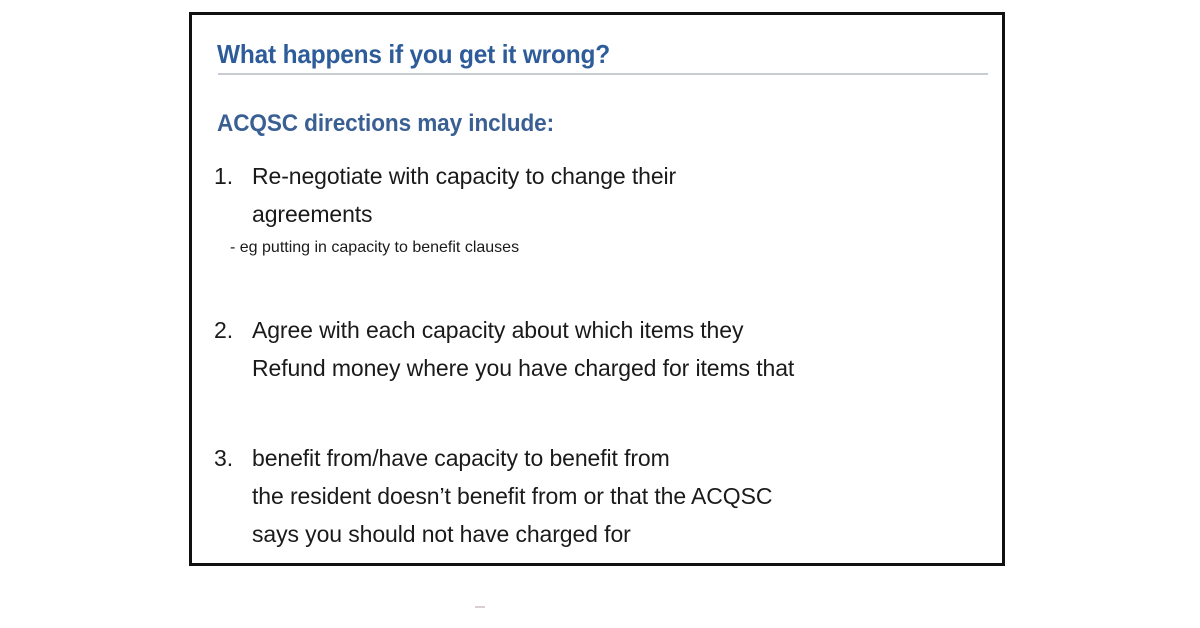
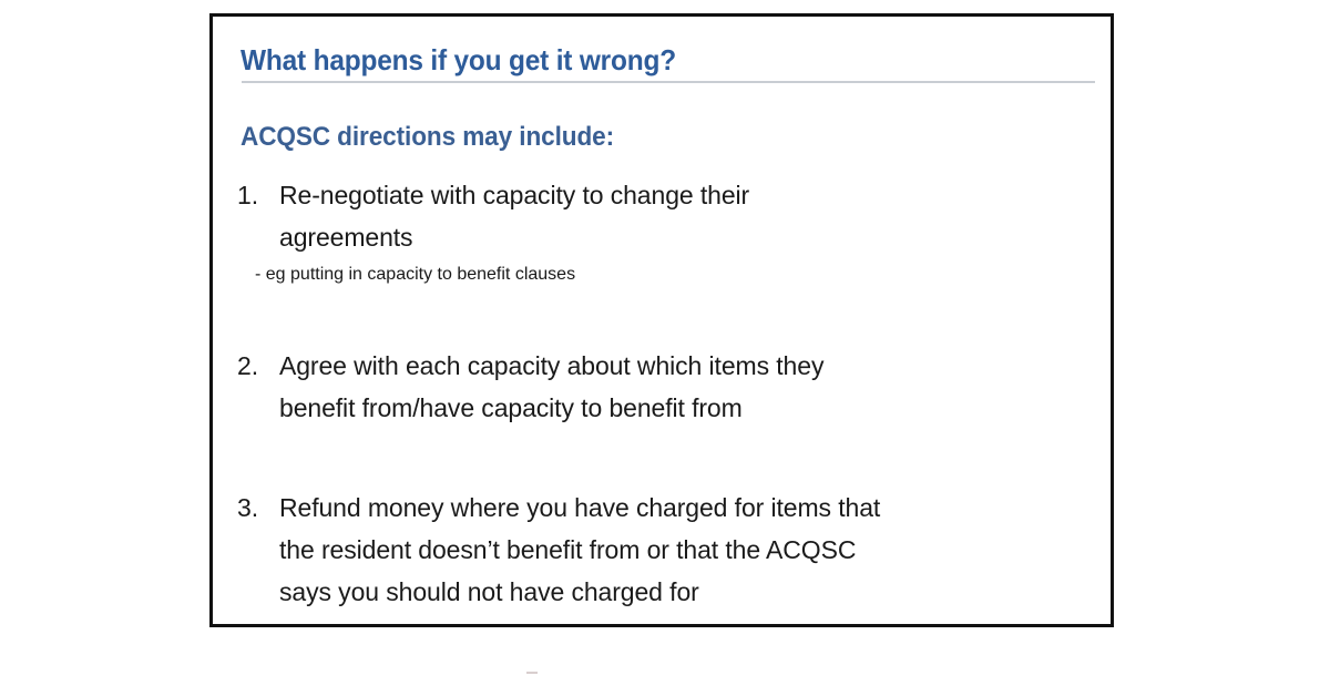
  What happens if you get it wrong?
  ACQSC directions may include:
  1.
  Re-negotiate with capacity to change their
  agreements
  - eg putting in capacity to benefit clauses
  2.
  Agree with each capacity about which items they
- Refund money where you have charged for items that
+ benefit from/have capacity to benefit from
  3.
- benefit from/have capacity to benefit from
+ Refund money where you have charged for items that
  the resident doesn’t benefit from or that the ACQSC
  says you should not have charged for
